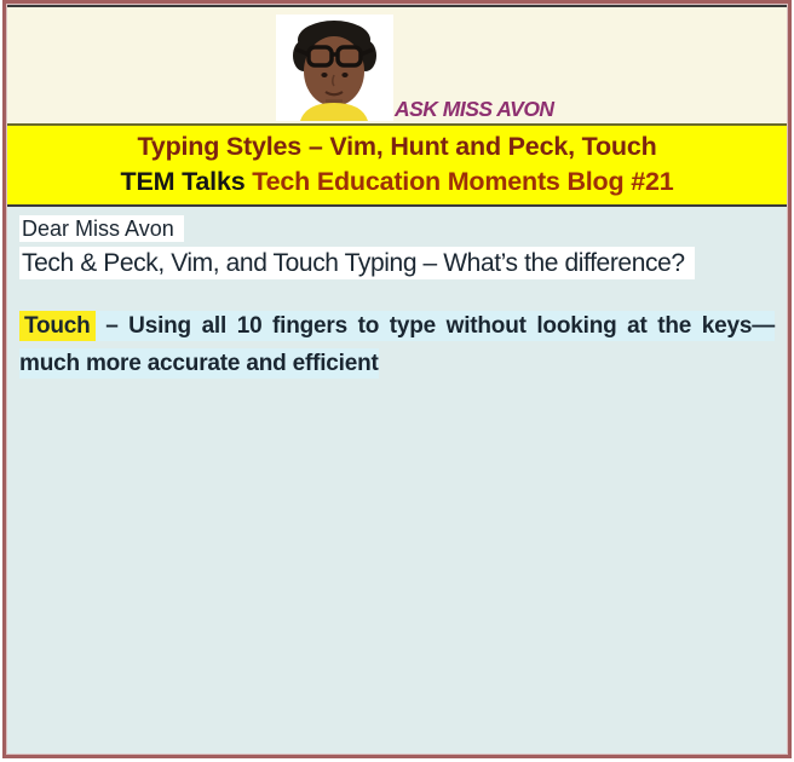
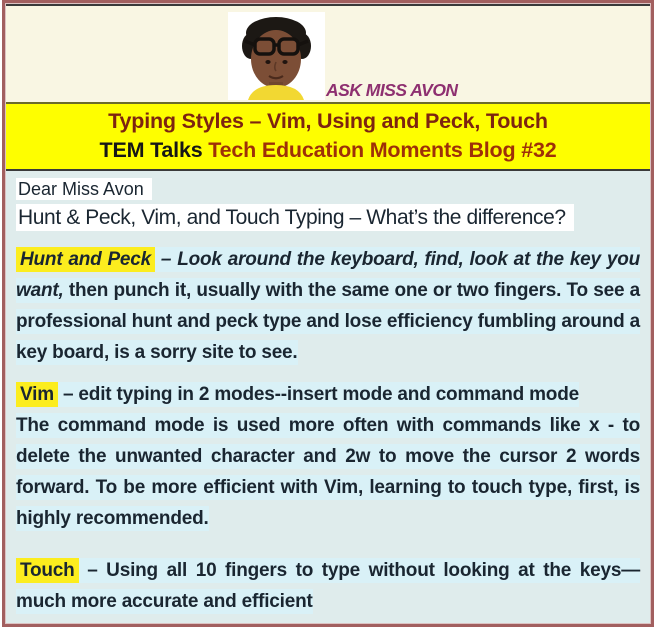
  ASK MISS AVON
- Typing Styles – Vim, Hunt and Peck, Touch
+ Typing Styles – Vim, Using and Peck, Touch
- TEM Talks Tech Education Moments Blog #21
+ TEM Talks Tech Education Moments Blog #32
  Dear Miss Avon
- Tech & Peck, Vim, and Touch Typing – What’s the difference?
+ Hunt & Peck, Vim, and Touch Typing – What’s the difference?
+ Hunt and Peck – Look around the keyboard, find, look at the key you want, then punch it, usually with the same one or two fingers. To see a professional hunt and peck type and lose efficiency fumbling around a key board, is a sorry site to see.
+ Vim – edit typing in 2 modes--insert mode and command mode
+ The command mode is used more often with commands like x - to delete the unwanted character and 2w to move the cursor 2 words forward. To be more efficient with Vim, learning to touch type, first, is highly recommended.
  Touch – Using all 10 fingers to type without looking at the keys—much more accurate and efficient
